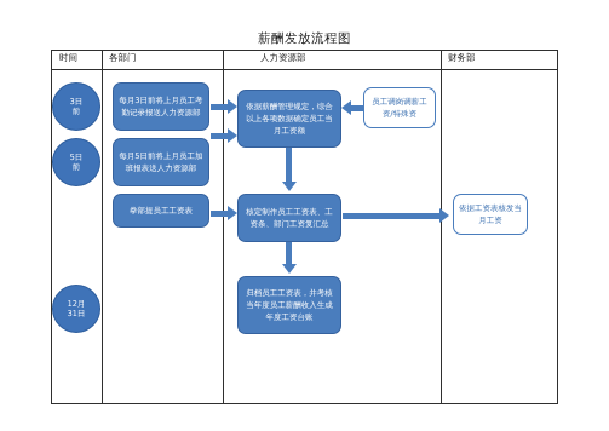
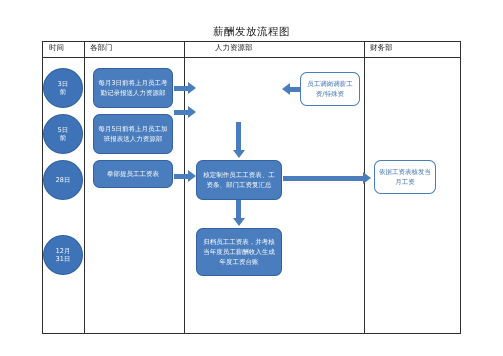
  薪酬发放流程图
  时间
  各部门
  人力资源部
  财务部
  3日
  前
  5日
  前
+ 28日
  12月
  31日
  每月3日前将上月员工考勤记录报送人力资源部
  每月5日前将上月员工加班报表送人力资源部
  拳部提员工工资表
- 依据薪酬管理规定，综合以上各项数据确定员工当月工资额
  核定制作员工工资表、工资条、部门工资复汇总
  归档员工工资表，并考核当年度员工薪酬收入生成年度工资台账
  员工调岗调薪工资/特殊资
  依据工资表核发当月工资
